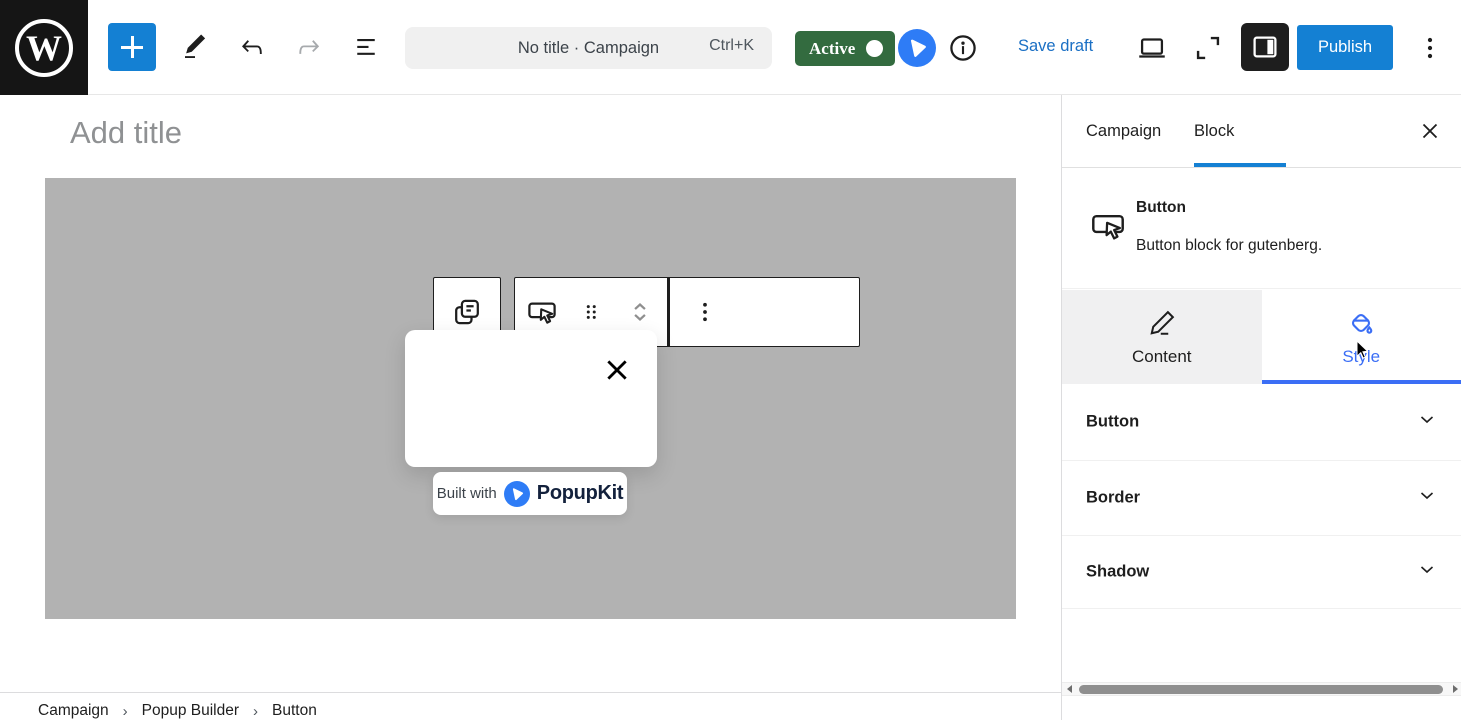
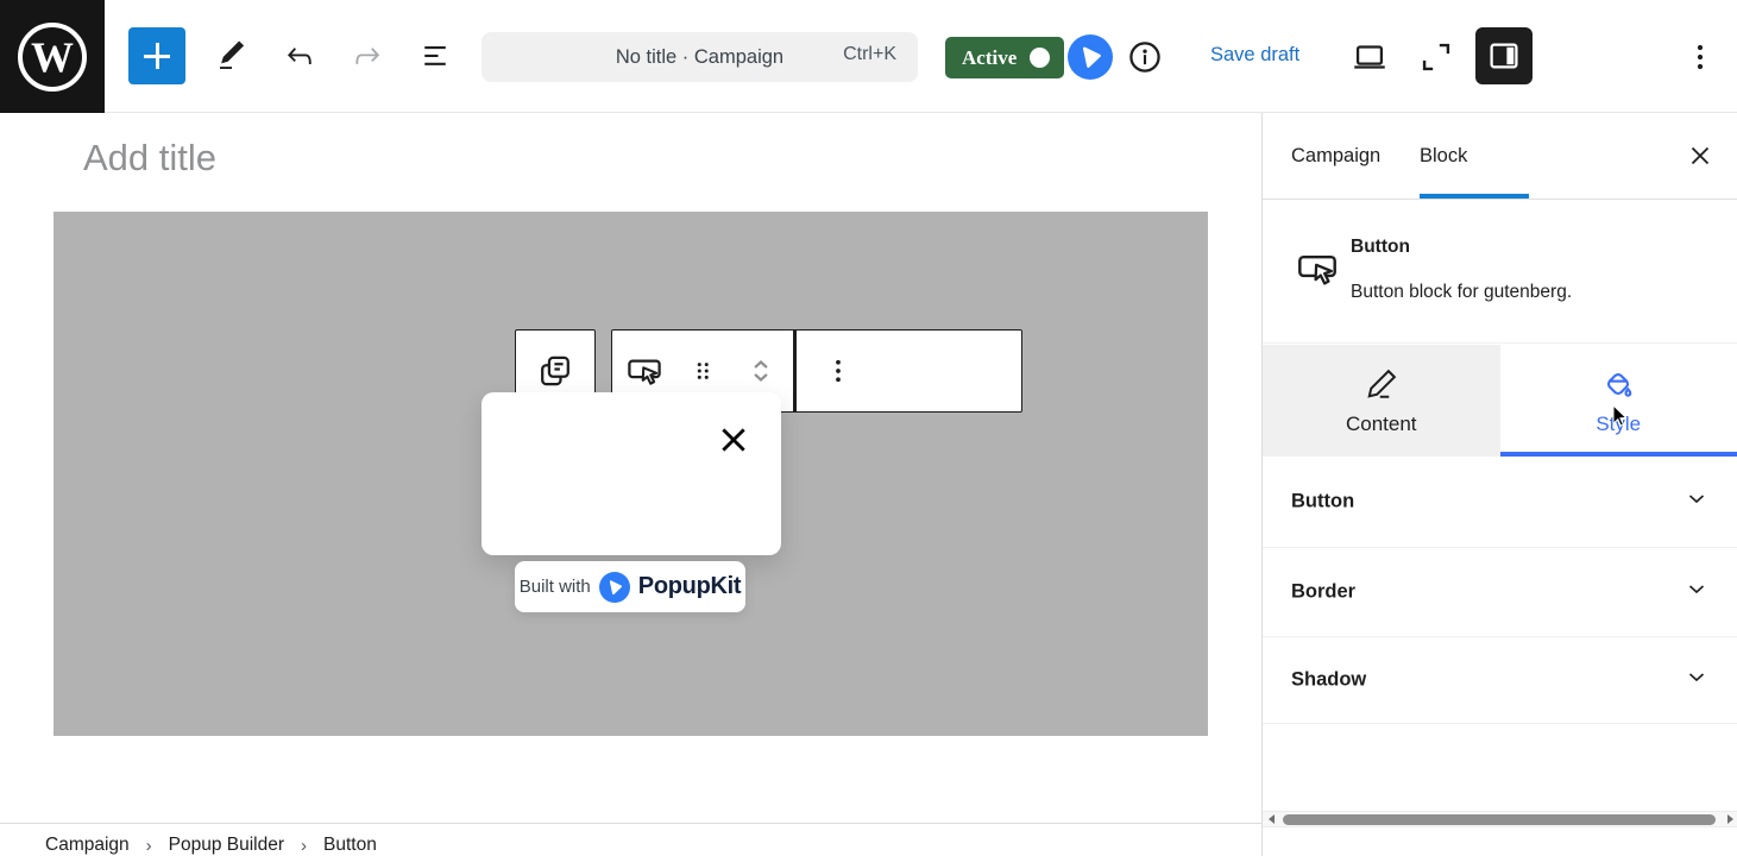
  W
  No title · Campaign
  Ctrl+K
  Active
  Save draft
- Publish
  Add title
  Built with
  PopupKit
  Campaign
  ›
  Popup Builder
  ›
  Button
  Campaign
  Block
  Button
  Button block for gutenberg.
  Content
  Stle
  Button
  Border
  Shadow
